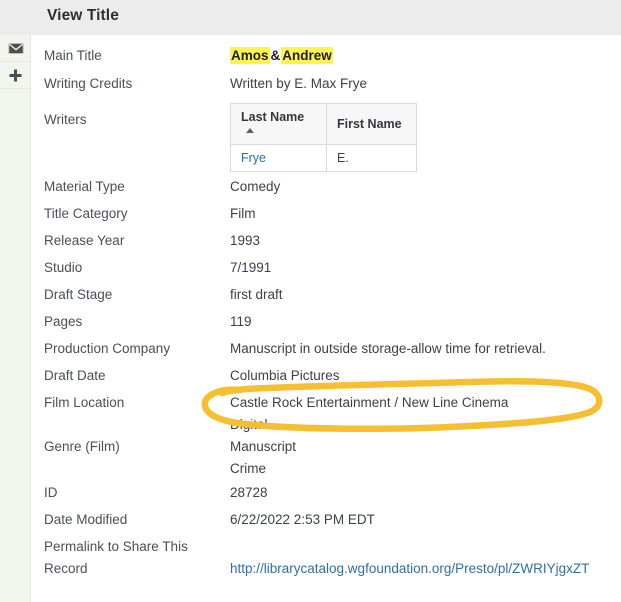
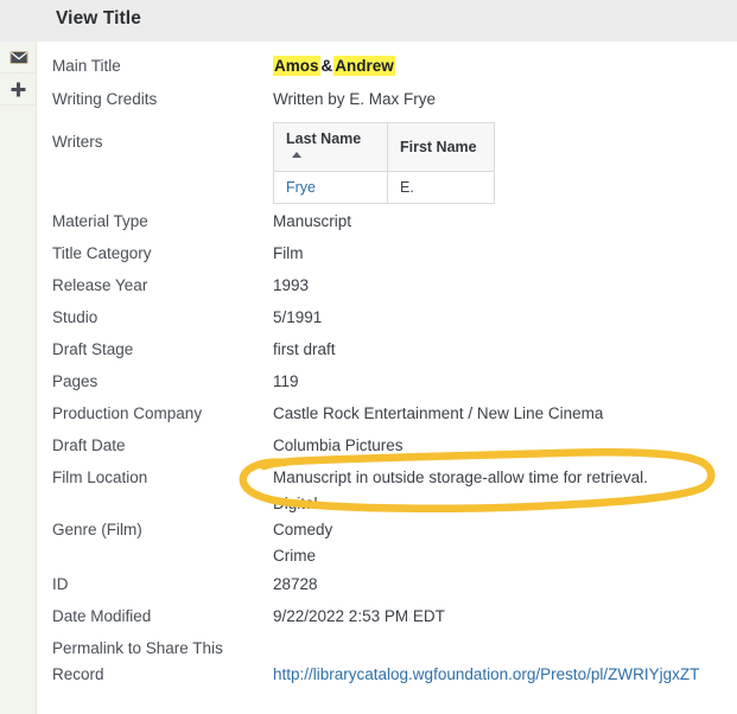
  View Title
  Main Title
  Amos & Andrew
  Writing Credits
  Written by E. Max Frye
  Writers
  Last Name	First Name
  Frye	E.
  Material Type
- Comedy
+ Manuscript
  Title Category
  Film
  Release Year
  1993
  Studio
- 7/1991
+ 5/1991
  Draft Stage
  first draft
  Pages
  119
  Production Company
- Manuscript in outside storage-allow time for retrieval.
+ Castle Rock Entertainment / New Line Cinema
  Draft Date
  Columbia Pictures
  Film Location
- Castle Rock Entertainment / New Line Cinema
+ Manuscript in outside storage-allow time for retrieval.
  Genre (Film)
- Manuscript
+ Comedy
  Crime
  ID
  28728
  Date Modified
- 6/22/2022 2:53 PM EDT
+ 9/22/2022 2:53 PM EDT
  Permalink to Share This
  Record
  http://librarycatalog.wgfoundation.org/Presto/pl/ZWRIYjgxZT
